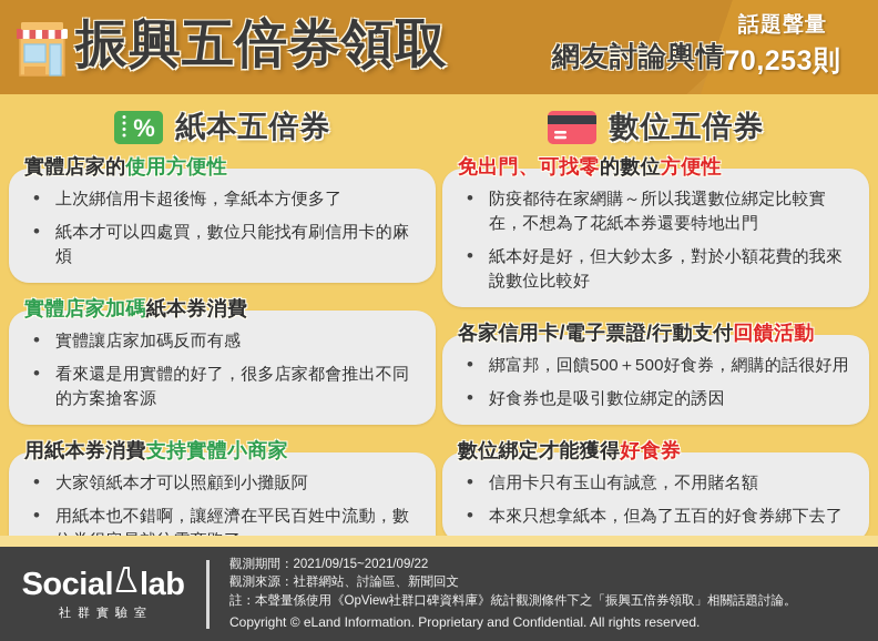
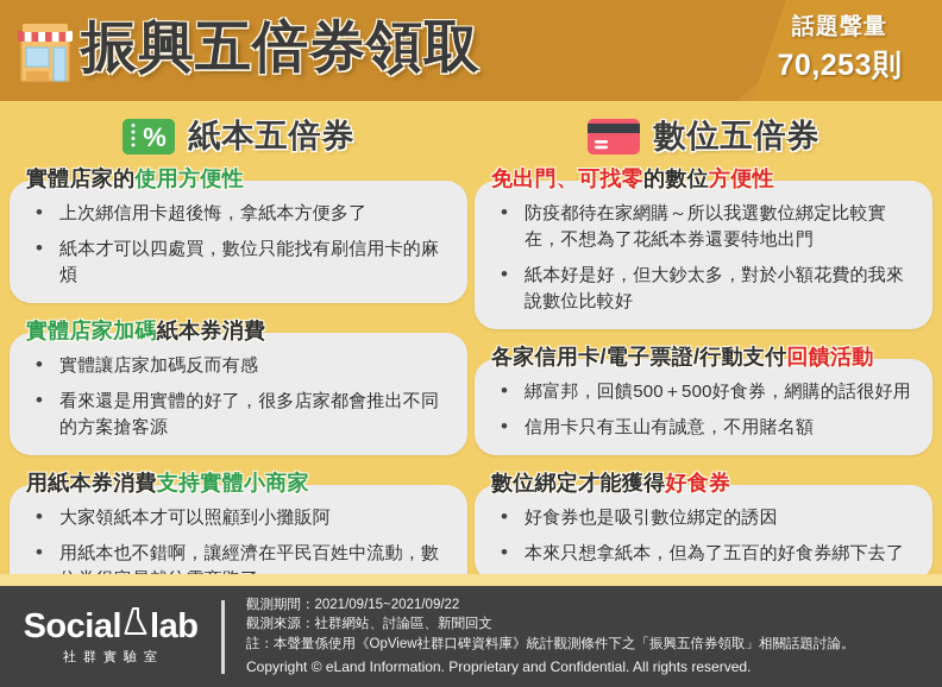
  振興五倍券領取
- 網友討論輿情
  話題聲量
  70,253則
  %
  紙本五倍券
  實體店家的使用方便性
  上次綁信用卡超後悔，拿紙本方便多了
  紙本才可以四處買，數位只能找有刷信用卡的麻煩
  實體店家加碼紙本券消費
  實體讓店家加碼反而有感
  看來還是用實體的好了，很多店家都會推出不同的方案搶客源
  用紙本券消費支持實體小商家
  大家領紙本才可以照顧到小攤販阿
  數位五倍券
  免出門、可找零的數位方便性
  防疫都待在家網購～所以我選數位綁定比較實在，不想為了花紙本券還要特地出門
  紙本好是好，但大鈔太多，對於小額花費的我來說數位比較好
  各家信用卡/電子票證/行動支付回饋活動
  綁富邦，回饋500＋500好食券，網購的話很好用
- 好食券也是吸引數位綁定的誘因
+ 信用卡只有玉山有誠意，不用賭名額
  數位綁定才能獲得好食券
- 信用卡只有玉山有誠意，不用賭名額
+ 好食券也是吸引數位綁定的誘因
  本來只想拿紙本，但為了五百的好食券綁下去了
  Social
  lab
  社群實驗室
  觀測期間：2021/09/15~2021/09/22
  觀測來源：社群網站、討論區、新聞回文
  註：本聲量係使用《OpView社群口碑資料庫》統計觀測條件下之「振興五倍券領取」相關話題討論。
  Copyright © eLand Information. Proprietary and Confidential. All rights reserved.
